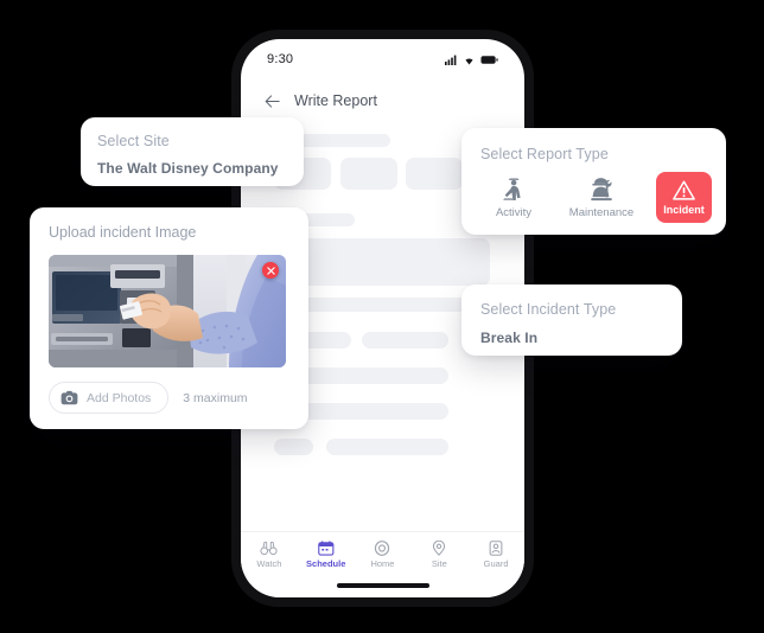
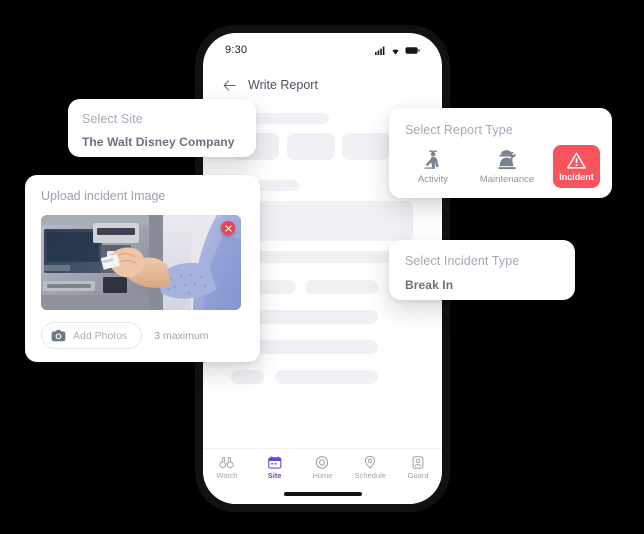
  9:30
  Write Report
  Watch
- Schedule
+ Site
  Home
- Site
+ Schedule
  Guard
  Select Site
  The Walt Disney Company
  Select Report Type
  Activity
  Maintenance
  Incident
  Select Incident Type
  Break In
  Upload incident Image
  Add Photos
  3 maximum
